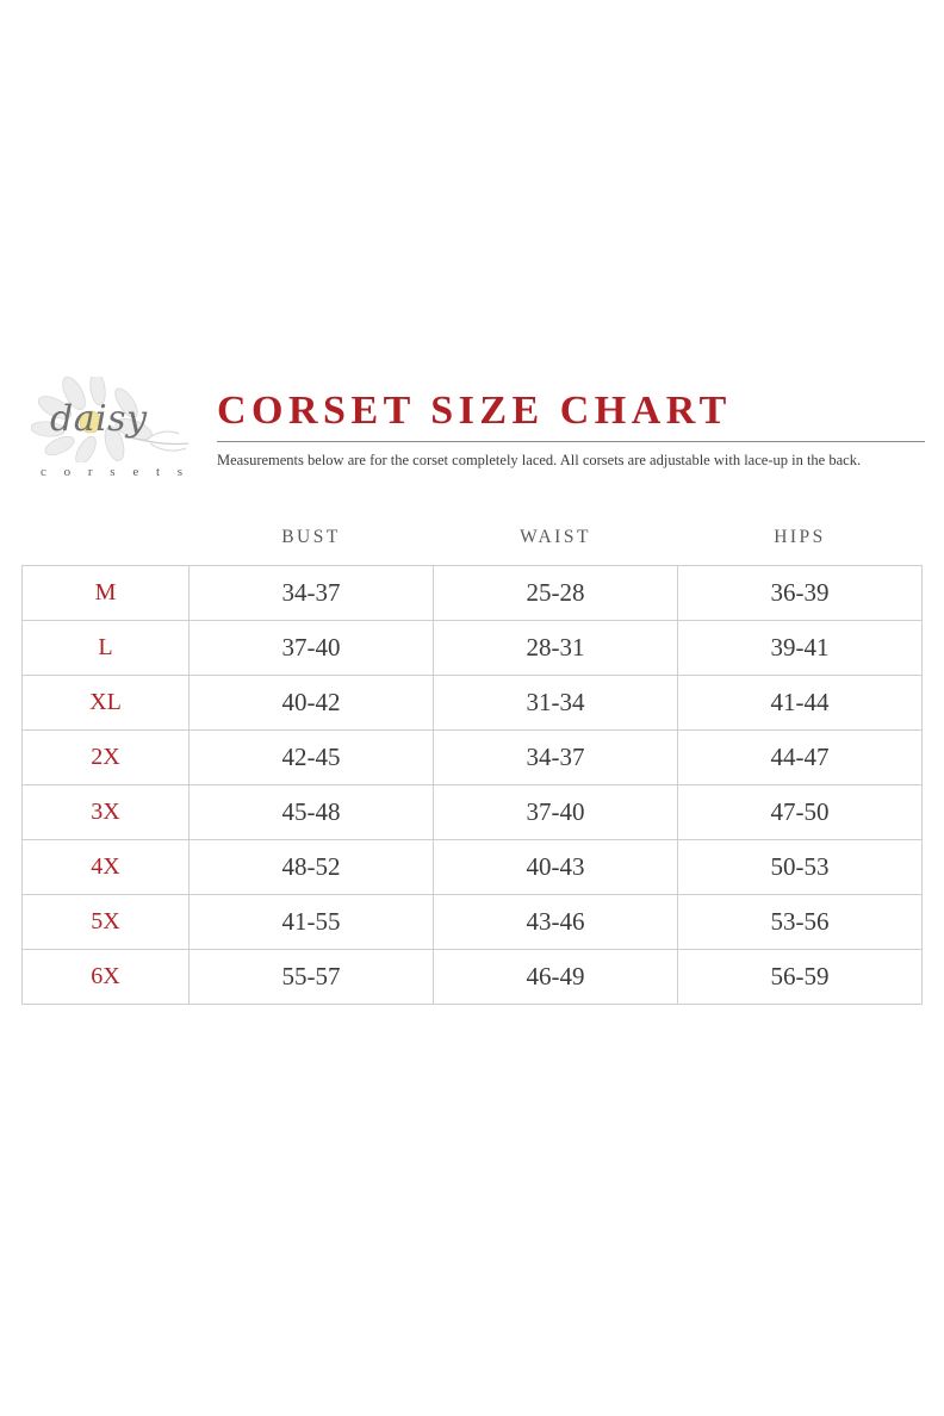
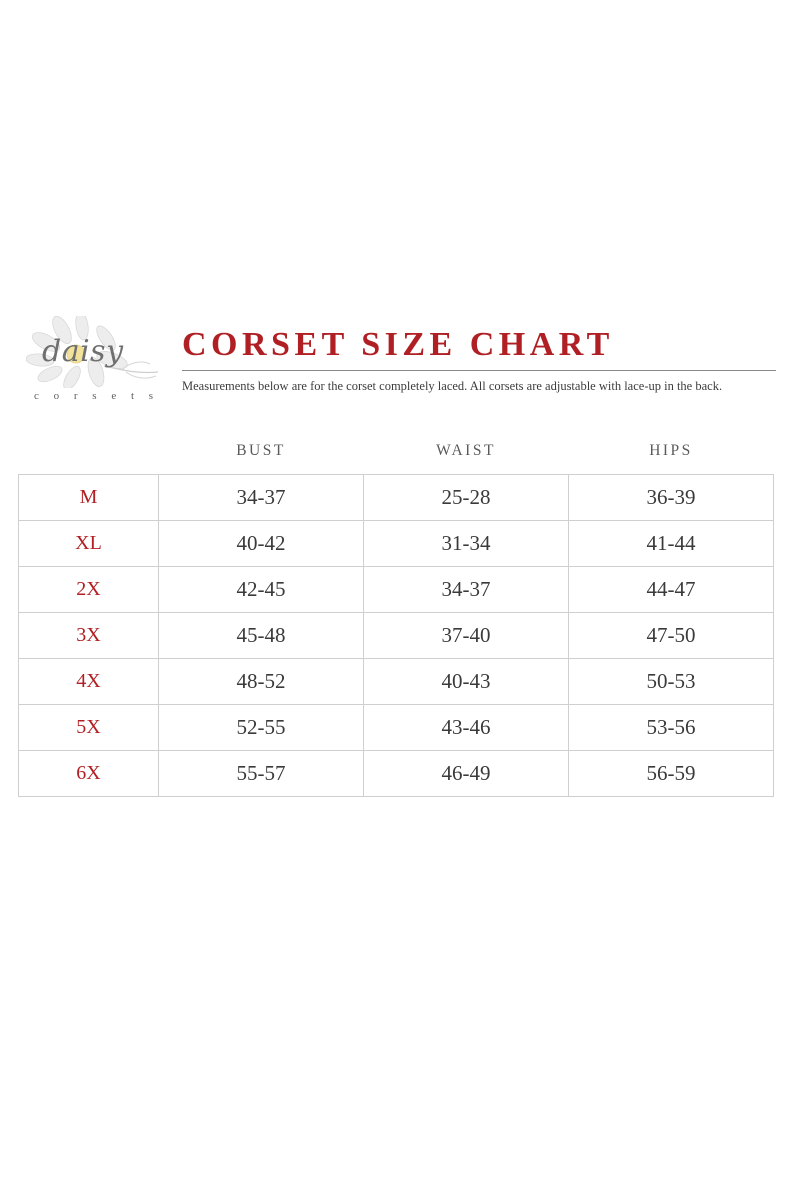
  daisy
  c o r s e t s
  CORSET SIZE CHART
  Measurements below are for the corset completely laced. All corsets are adjustable with lace-up in the back.
  	BUST	WAIST	HIPS
  M	34-37	25-28	36-39
- L	37-40	28-31	39-41
  XL	40-42	31-34	41-44
  2X	42-45	34-37	44-47
  3X	45-48	37-40	47-50
  4X	48-52	40-43	50-53
- 5X	41-55	43-46	53-56
+ 5X	52-55	43-46	53-56
  6X	55-57	46-49	56-59
